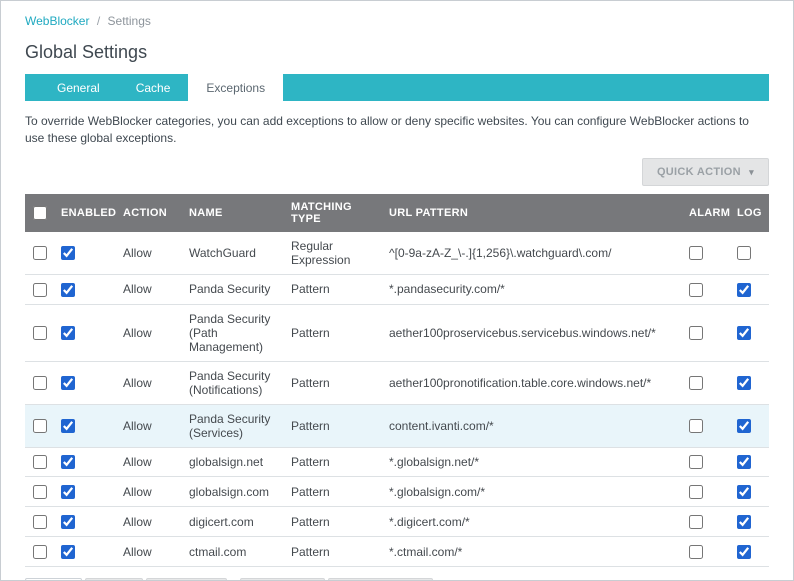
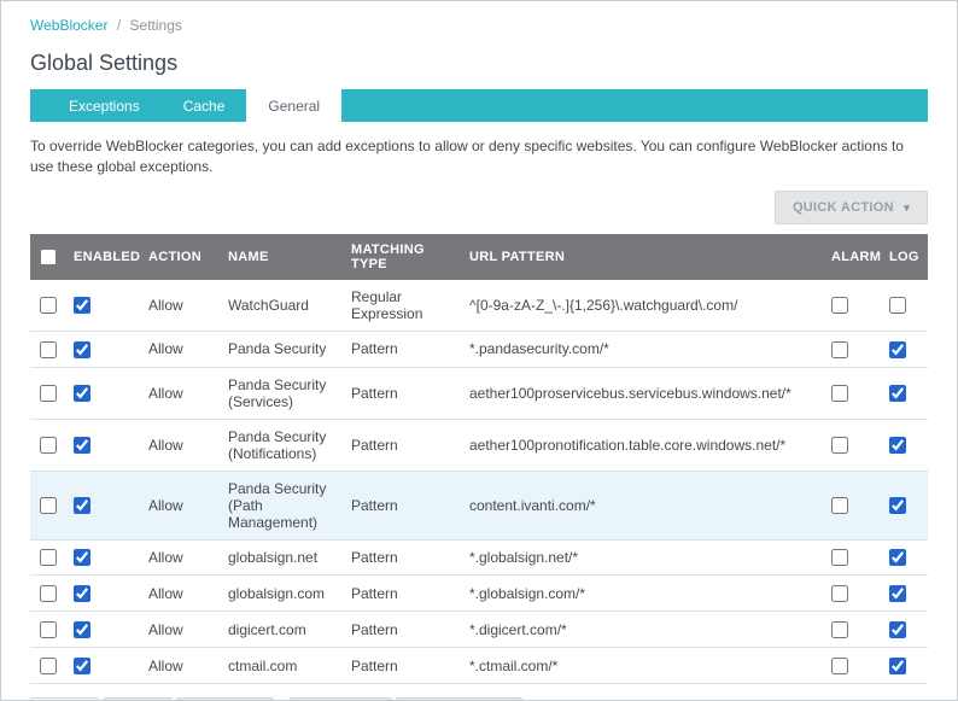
  WebBlocker / Settings
  Global Settings
- General
+ Exceptions
  Cache
- Exceptions
+ General
  To override WebBlocker categories, you can add exceptions to allow or deny specific websites. You can configure WebBlocker actions to use these global exceptions.
  QUICK ACTION ▾
  	ENABLED	ACTION	NAME	MATCHING TYPE	URL PATTERN	ALARM	LOG
  		Allow	WatchGuard	Regular Expression	^[0-9a-zA-Z_\-.]{1,256}\.watchguard\.com/
  		Allow	Panda Security	Pattern	*.pandasecurity.com/*
- 		Allow	Panda Security (Path Management)	Pattern	aether100proservicebus.servicebus.windows.net/*
+ 		Allow	Panda Security (Services)	Pattern	aether100proservicebus.servicebus.windows.net/*
  		Allow	Panda Security (Notifications)	Pattern	aether100pronotification.table.core.windows.net/*
- 		Allow	Panda Security (Services)	Pattern	content.ivanti.com/*
+ 		Allow	Panda Security (Path Management)	Pattern	content.ivanti.com/*
  		Allow	globalsign.net	Pattern	*.globalsign.net/*
  		Allow	globalsign.com	Pattern	*.globalsign.com/*
  		Allow	digicert.com	Pattern	*.digicert.com/*
  		Allow	ctmail.com	Pattern	*.ctmail.com/*
